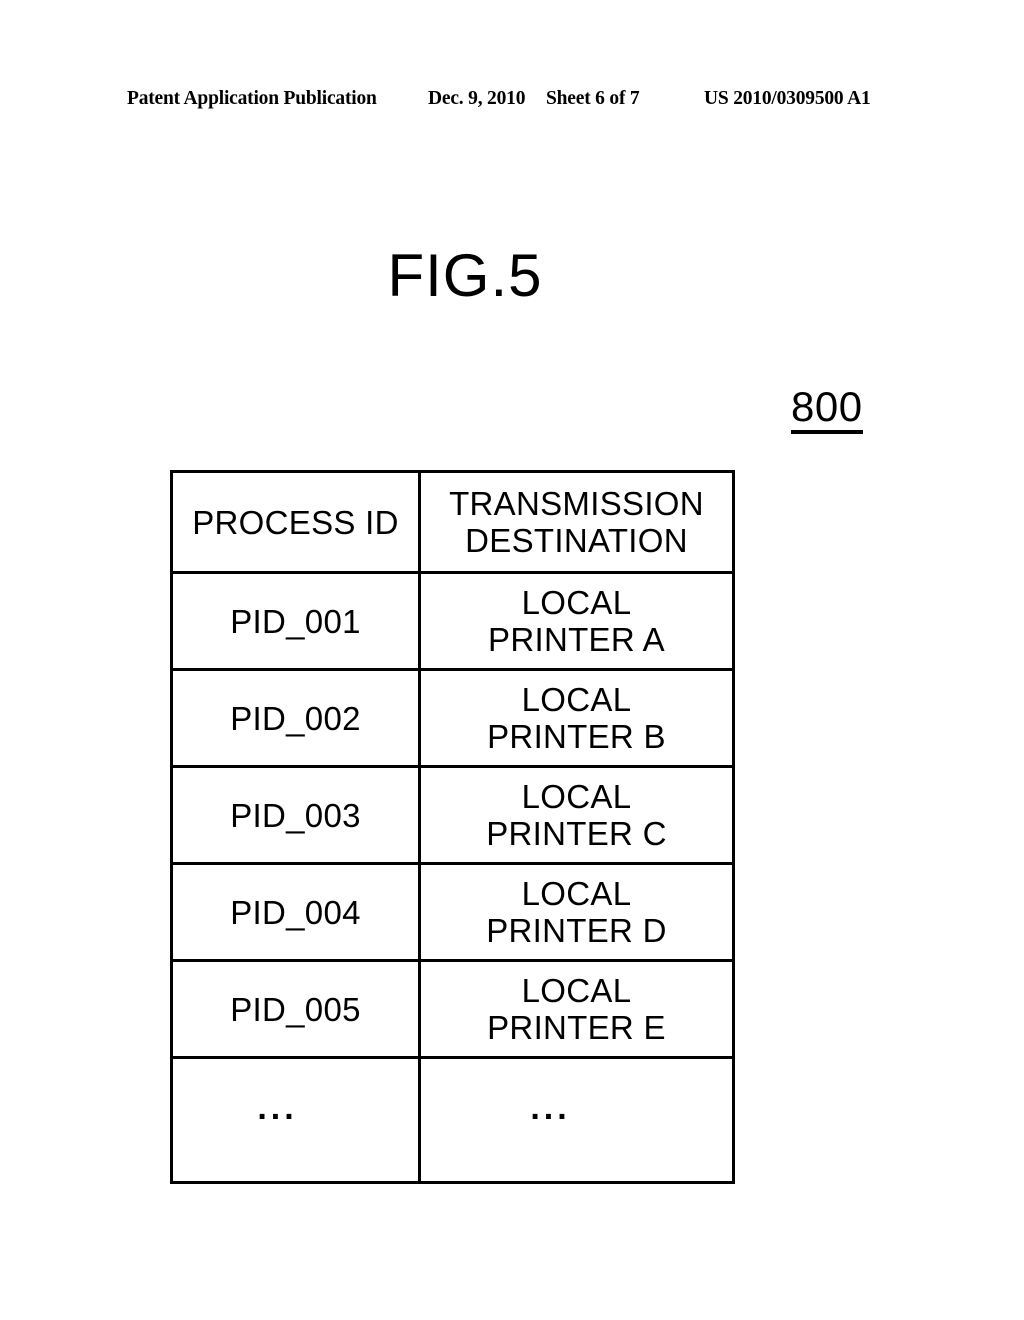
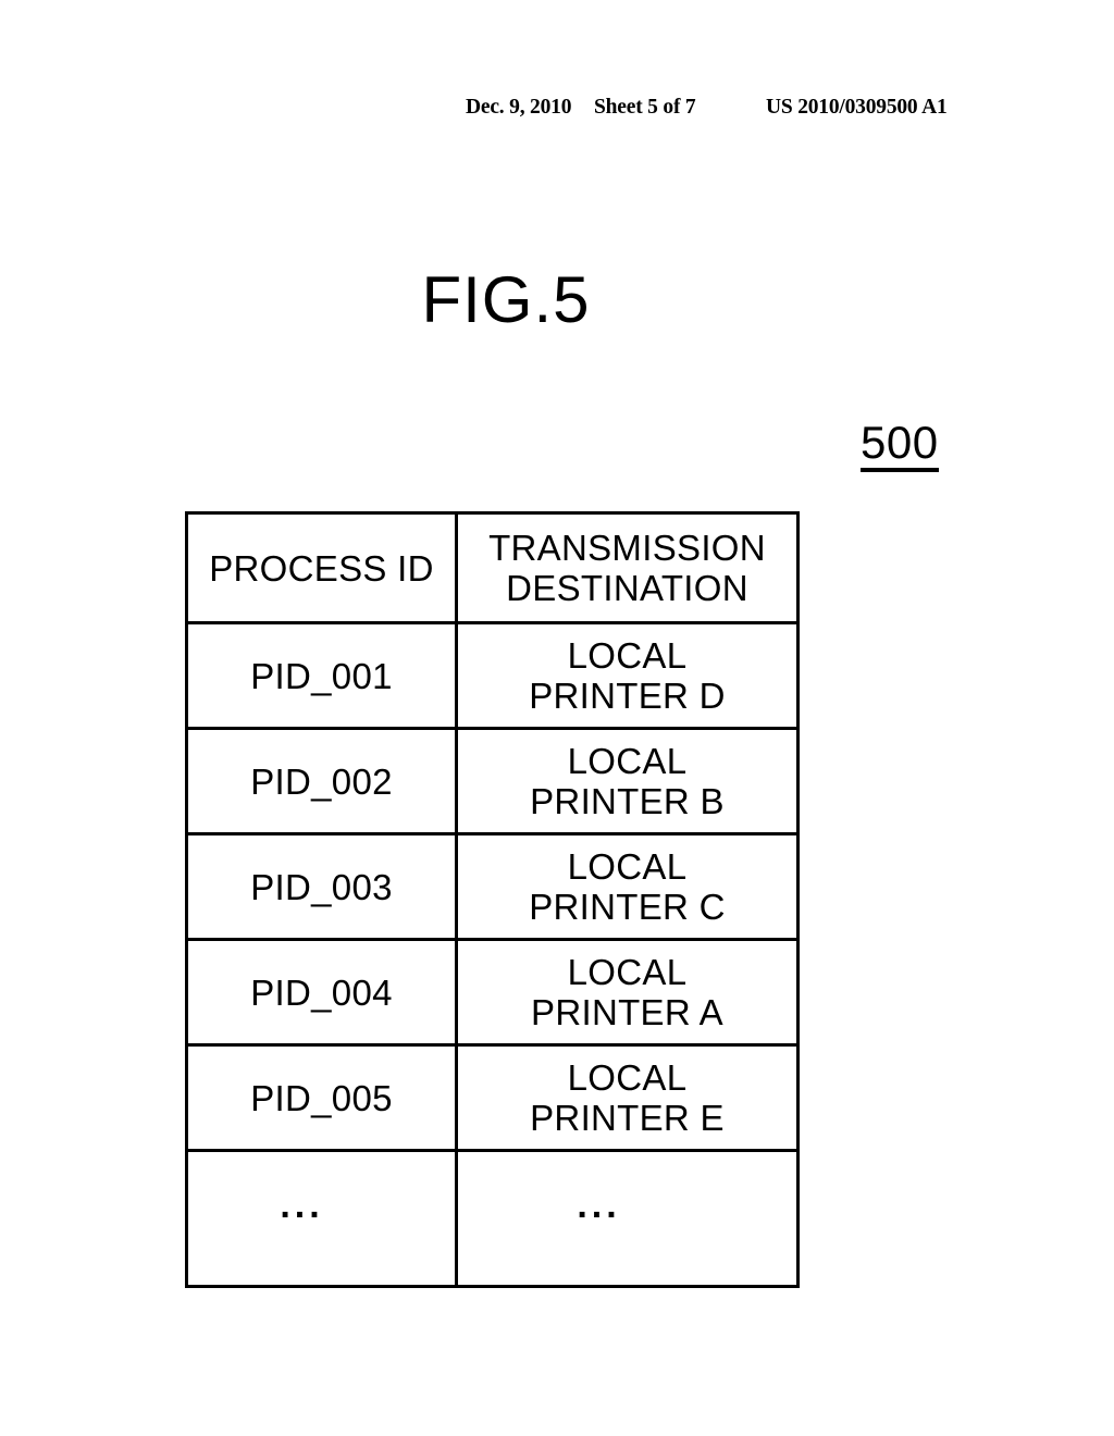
- Patent Application Publication
  Dec. 9, 2010
- Sheet 6 of 7
+ Sheet 5 of 7
  US 2010/0309500 A1
  FIG.5
- 800
+ 500
  PROCESS ID	TRANSMISSION DESTINATION
- PID_001	LOCAL PRINTER A
+ PID_001	LOCAL PRINTER D
  PID_002	LOCAL PRINTER B
  PID_003	LOCAL PRINTER C
- PID_004	LOCAL PRINTER D
+ PID_004	LOCAL PRINTER A
  PID_005	LOCAL PRINTER E
  ...	...
